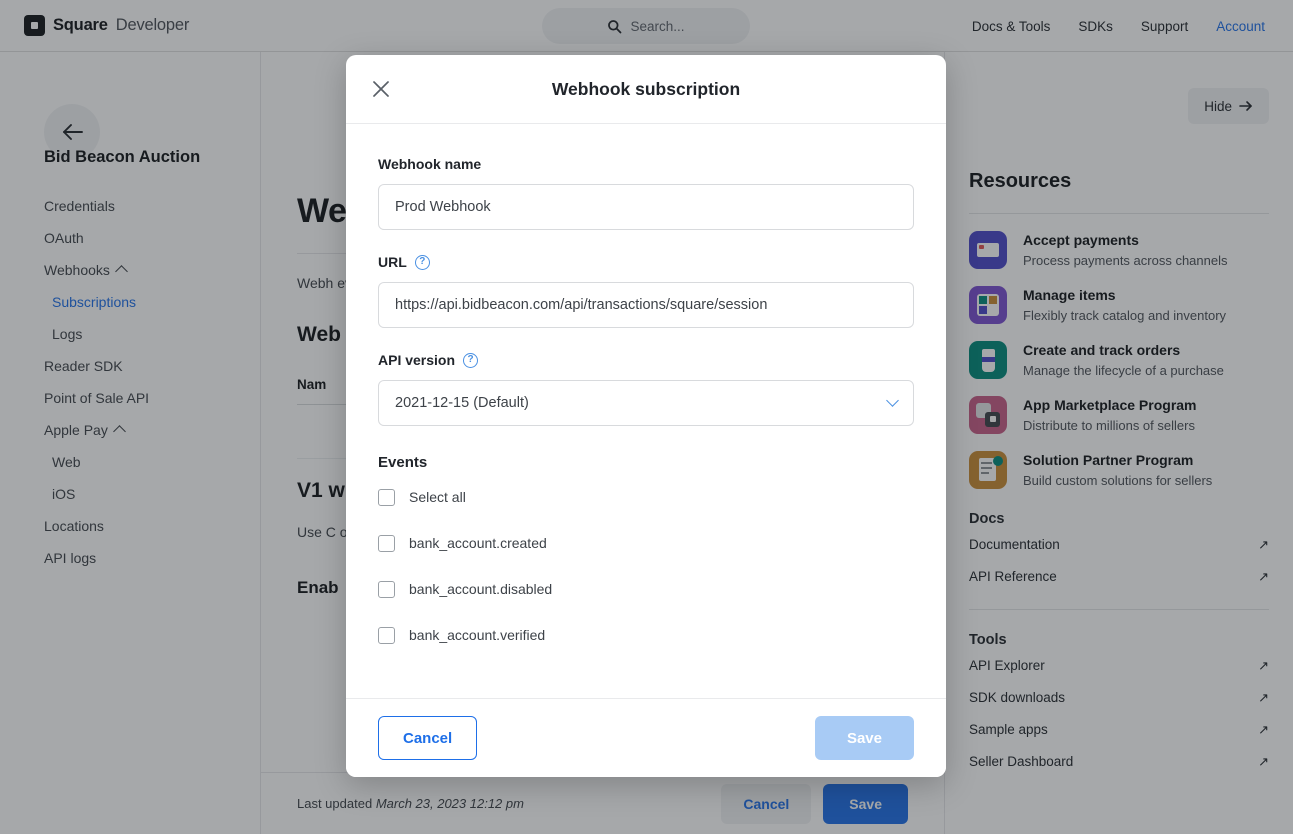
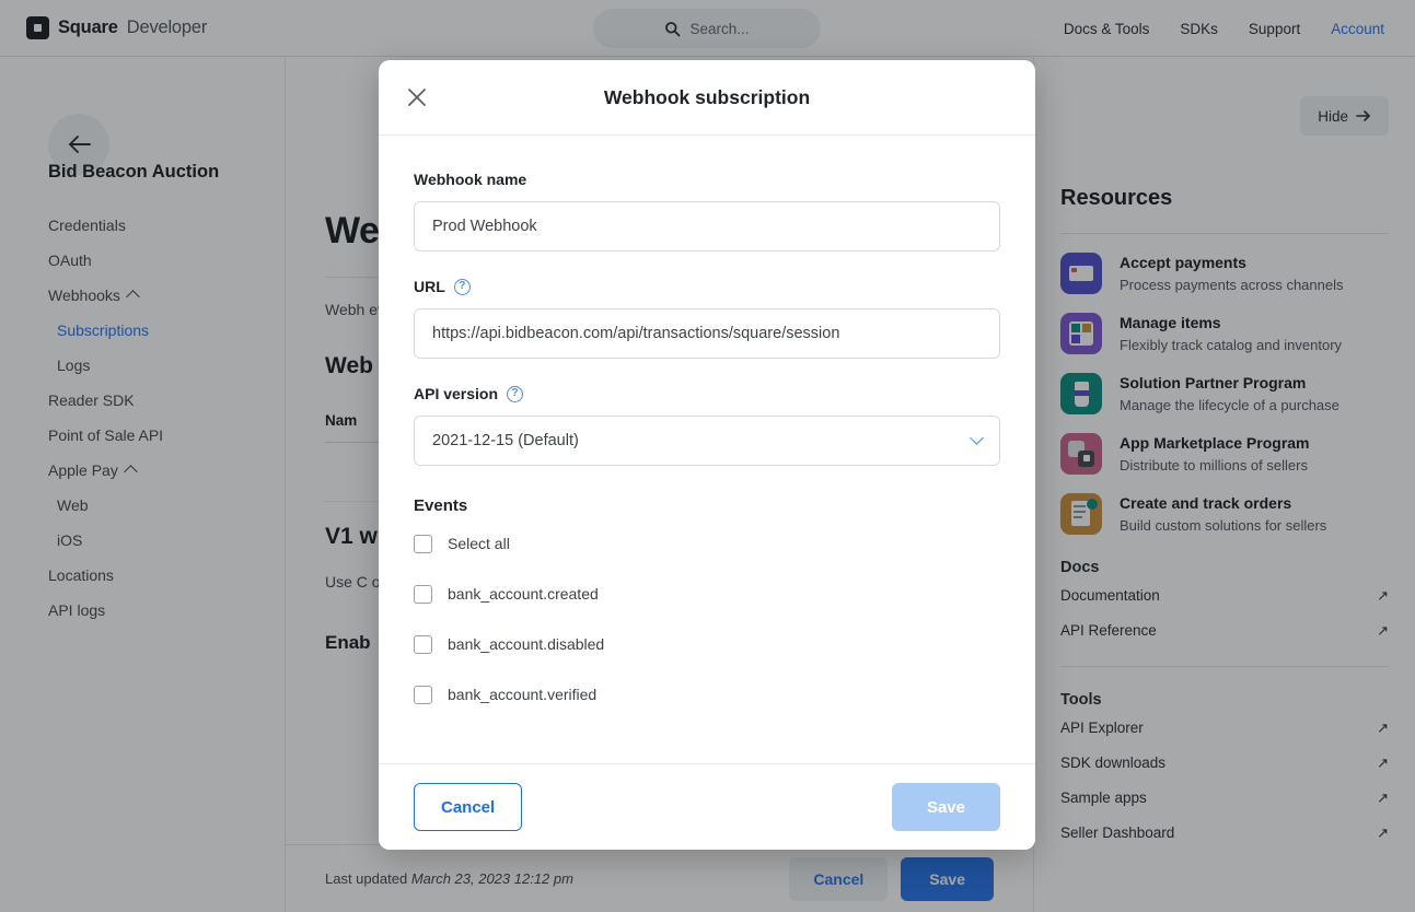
  Square
  Developer
  Search...
  Docs & Tools
  SDKs
  Support
  Account
  Bid Beacon Auction
  Credentials
  OAuth
  Webhooks
  Subscriptions
  Logs
  Reader SDK
  Point of Sale API
  Apple Pay
  Web
  iOS
  Locations
  API logs
  We
  Web
  Nam
  V1 w
  Enab
  Last updated March 23, 2023 12:12 pm
  Cancel
  Save
  Hide
  Resources
  Accept payments
  Process payments across channels
  Manage items
  Flexibly track catalog and inventory
- Create and track orders
+ Solution Partner Program
  Manage the lifecycle of a purchase
  App Marketplace Program
  Distribute to millions of sellers
- Solution Partner Program
+ Create and track orders
  Build custom solutions for sellers
  Docs
  Documentation
  ↗
  API Reference
  ↗
  Tools
  API Explorer
  ↗
  SDK downloads
  ↗
  Sample apps
  ↗
  Seller Dashboard
  ↗
  Webhook subscription
  Webhook name
  Prod Webhook
  URL
  ?
  https://api.bidbeacon.com/api/transactions/square/session
  API version
  ?
  2021-12-15 (Default)
  Events
  Select all
  bank_account.created
  bank_account.disabled
  bank_account.verified
  Cancel
  Save
